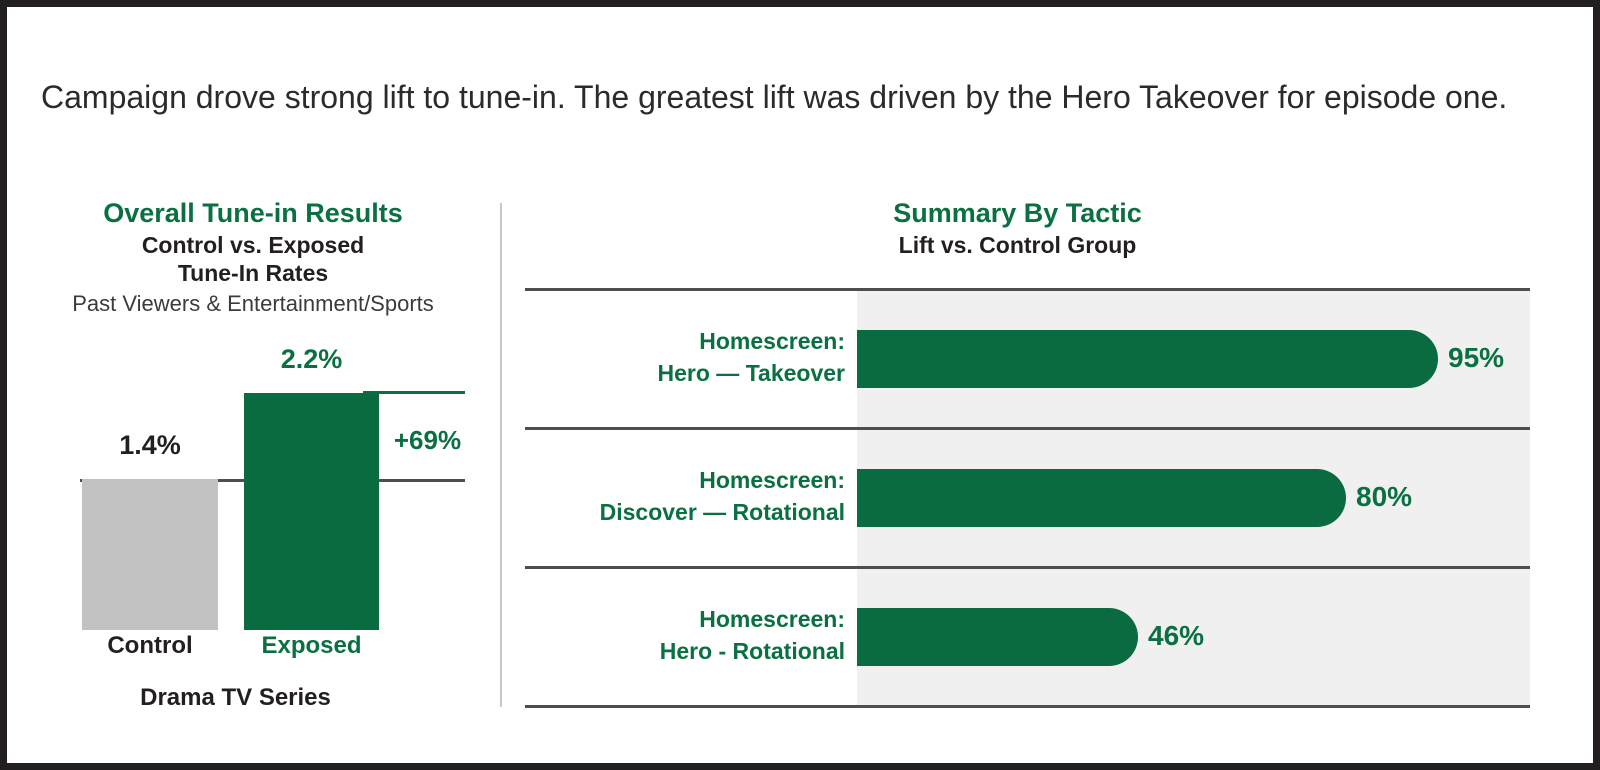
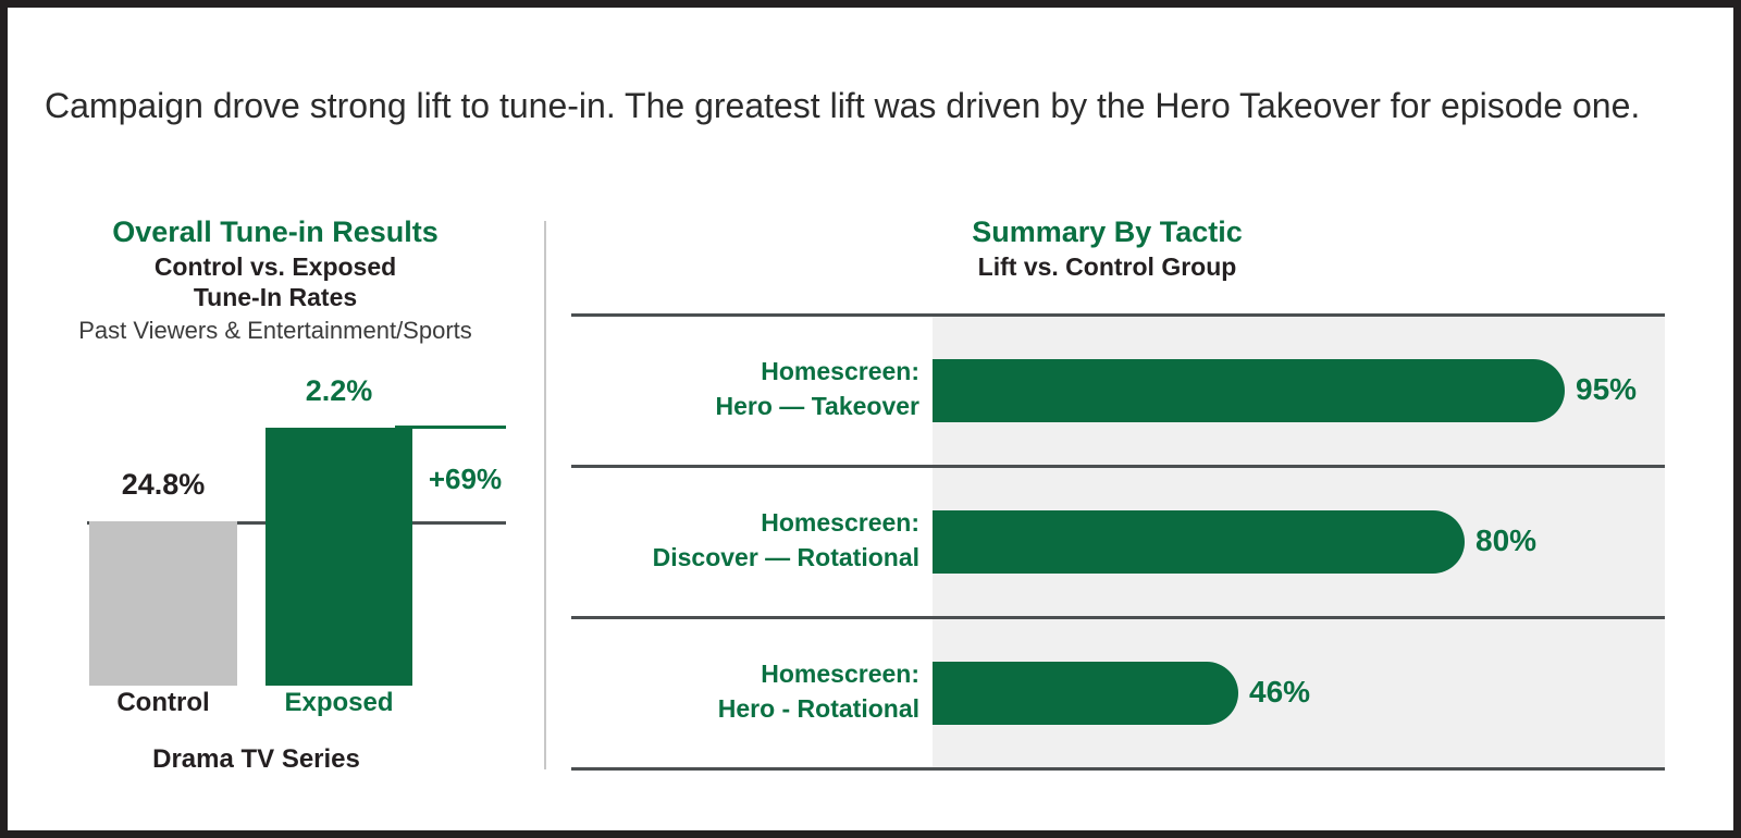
  Campaign drove strong lift to tune-in. The greatest lift was driven by the Hero Takeover for episode one.
  Overall Tune-in Results
  Control vs. Exposed
  Tune-In Rates
  Past Viewers & Entertainment/Sports
- 1.4%
+ 24.8%
  2.2%
  +69%
  Control
  Exposed
  Drama TV Series
  Summary By Tactic
  Lift vs. Control Group
  Homescreen:
  Hero — Takeover
  95%
  Homescreen:
  Discover — Rotational
  80%
  Homescreen:
  Hero - Rotational
  46%
